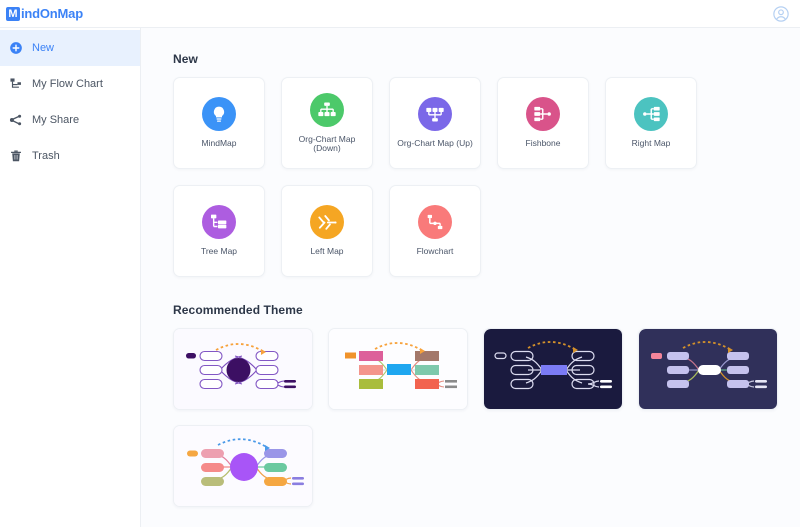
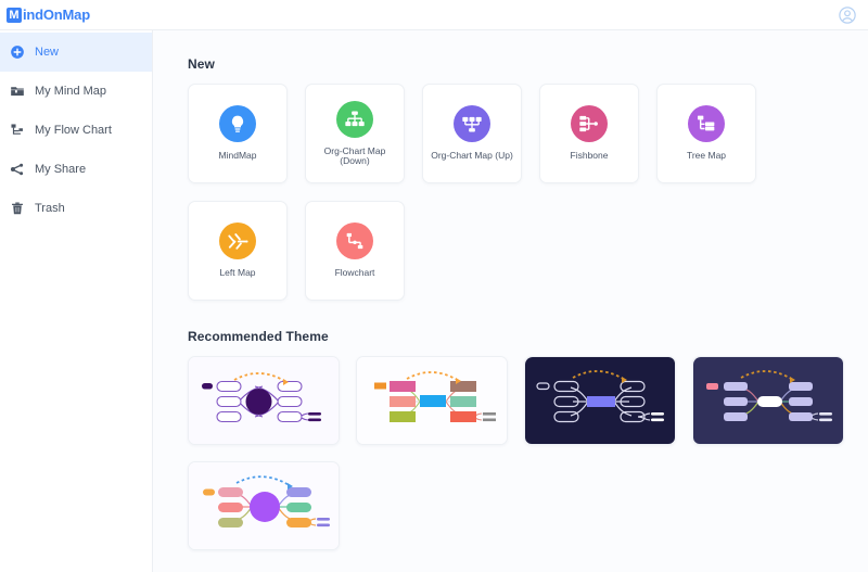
  M
  indOnMap
  New
+ My Mind Map
  My Flow Chart
  My Share
  Trash
  New
  MindMap
  Org-Chart Map (Down)
  Org-Chart Map (Up)
  Fishbone
- Right Map
  Tree Map
  Left Map
  Flowchart
  Recommended Theme
